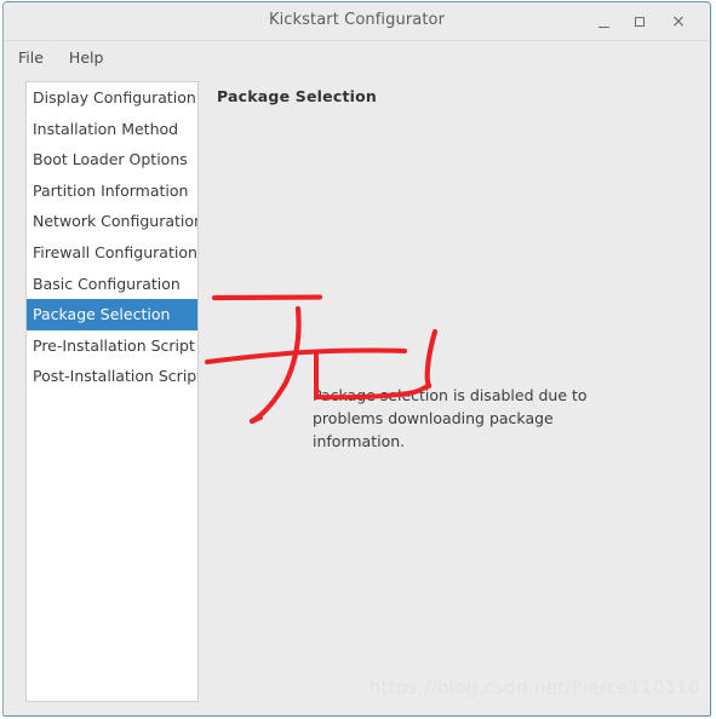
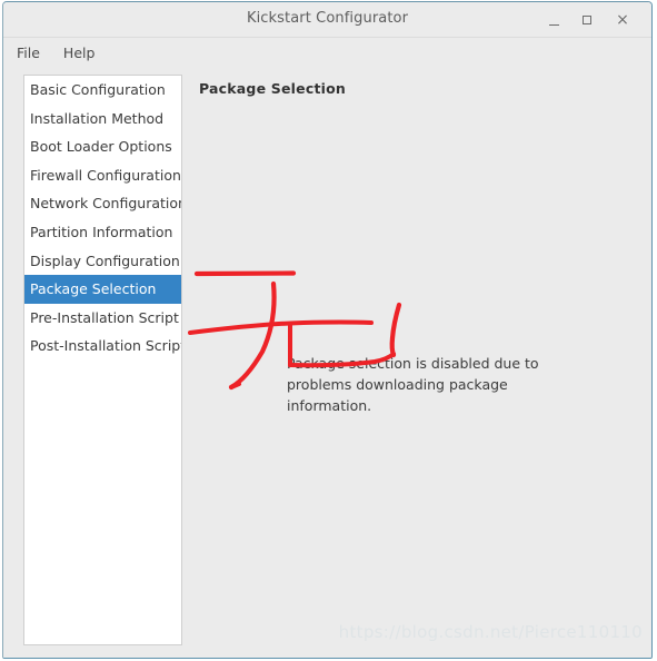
  Kickstart Configurator
  ×
  File
  Help
- Display Configuration
+ Basic Configuration
  Installation Method
  Boot Loader Options
- Partition Information
+ Firewall Configuration
  Network Configuratio
- Firewall Configuration
+ Partition Information
- Basic Configuration
+ Display Configuration
  Package Selection
  Pre-Installation Script
  Post-Installation Scrip
  Package Selection
  problems downloading package information.
